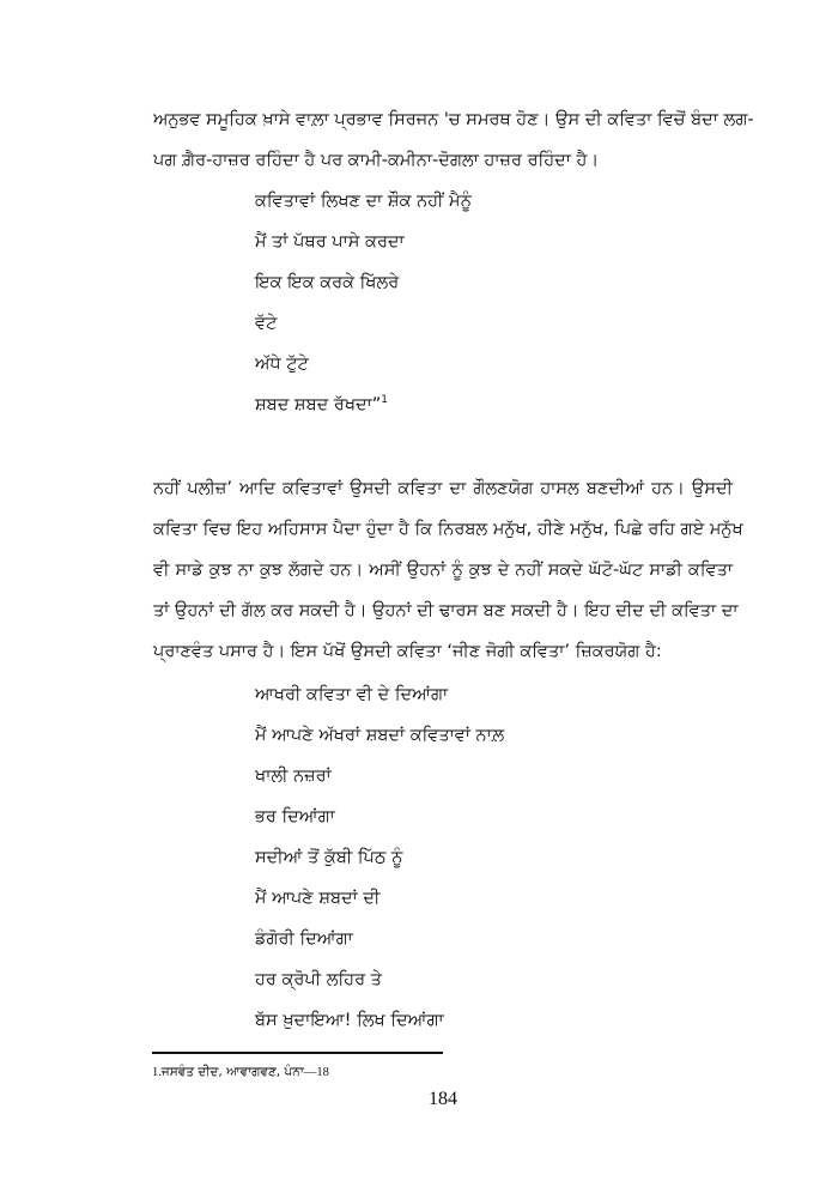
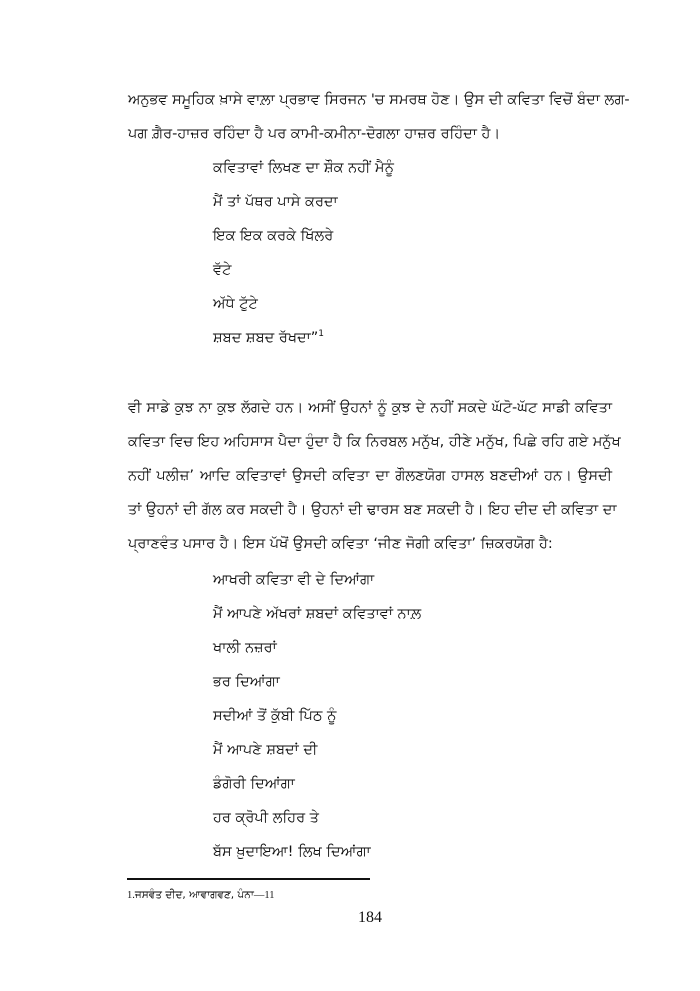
  ਅਨੁਭਵ ਸਮੂਹਿਕ ਖ਼ਾਸੇ ਵਾਲ਼ਾ ਪ੍ਰਭਾਵ ਸਿਰਜਨ 'ਚ ਸਮਰਥ ਹੋਣ। ਉਸ ਦੀ ਕਵਿਤਾ ਵਿਚੋਂ ਬੰਦਾ ਲਗ-
  ਪਗ ਗ਼ੈਰ-ਹਾਜ਼ਰ ਰਹਿੰਦਾ ਹੈ ਪਰ ਕਾਮੀ-ਕਮੀਨਾ-ਦੋਗਲਾ ਹਾਜ਼ਰ ਰਹਿੰਦਾ ਹੈ।
  ਕਵਿਤਾਵਾਂ ਲਿਖਣ ਦਾ ਸ਼ੌਕ ਨਹੀਂ ਮੈਨੂੰ
  ਮੈਂ ਤਾਂ ਪੱਥਰ ਪਾਸੇ ਕਰਦਾ
  ਇਕ ਇਕ ਕਰਕੇ ਖਿੱਲਰੇ
  ਵੱਟੇ
  ਅੱਧੇ ਟੁੱਟੇ
  ਸ਼ਬਦ ਸ਼ਬਦ ਰੱਖਦਾ”1
- ਨਹੀਂ ਪਲੀਜ਼’ ਆਦਿ ਕਵਿਤਾਵਾਂ ਉਸਦੀ ਕਵਿਤਾ ਦਾ ਗੌਲਣਯੋਗ ਹਾਸਲ ਬਣਦੀਆਂ ਹਨ। ਉਸਦੀ
+ ਵੀ ਸਾਡੇ ਕੁਝ ਨਾ ਕੁਝ ਲੱਗਦੇ ਹਨ। ਅਸੀਂ ਉਹਨਾਂ ਨੂੰ ਕੁਝ ਦੇ ਨਹੀਂ ਸਕਦੇ ਘੱਟੋ-ਘੱਟ ਸਾਡੀ ਕਵਿਤਾ
  ਕਵਿਤਾ ਵਿਚ ਇਹ ਅਹਿਸਾਸ ਪੈਦਾ ਹੁੰਦਾ ਹੈ ਕਿ ਨਿਰਬਲ ਮਨੁੱਖ, ਹੀਣੇ ਮਨੁੱਖ, ਪਿਛੇ ਰਹਿ ਗਏ ਮਨੁੱਖ
- ਵੀ ਸਾਡੇ ਕੁਝ ਨਾ ਕੁਝ ਲੱਗਦੇ ਹਨ। ਅਸੀਂ ਉਹਨਾਂ ਨੂੰ ਕੁਝ ਦੇ ਨਹੀਂ ਸਕਦੇ ਘੱਟੋ-ਘੱਟ ਸਾਡੀ ਕਵਿਤਾ
+ ਨਹੀਂ ਪਲੀਜ਼’ ਆਦਿ ਕਵਿਤਾਵਾਂ ਉਸਦੀ ਕਵਿਤਾ ਦਾ ਗੌਲਣਯੋਗ ਹਾਸਲ ਬਣਦੀਆਂ ਹਨ। ਉਸਦੀ
  ਤਾਂ ਉਹਨਾਂ ਦੀ ਗੱਲ ਕਰ ਸਕਦੀ ਹੈ। ਉਹਨਾਂ ਦੀ ਢਾਰਸ ਬਣ ਸਕਦੀ ਹੈ। ਇਹ ਦੀਦ ਦੀ ਕਵਿਤਾ ਦਾ
  ਪ੍ਰਾਣਵੰਤ ਪਸਾਰ ਹੈ। ਇਸ ਪੱਖੋਂ ਉਸਦੀ ਕਵਿਤਾ ‘ਜੀਣ ਜੋਗੀ ਕਵਿਤਾ’ ਜ਼ਿਕਰਯੋਗ ਹੈ:
  ਆਖਰੀ ਕਵਿਤਾ ਵੀ ਦੇ ਦਿਆਂਗਾ
  ਮੈਂ ਆਪਣੇ ਅੱਖਰਾਂ ਸ਼ਬਦਾਂ ਕਵਿਤਾਵਾਂ ਨਾਲ਼
  ਖਾਲੀ ਨਜ਼ਰਾਂ
  ਭਰ ਦਿਆਂਗਾ
  ਸਦੀਆਂ ਤੋਂ ਕੁੱਬੀ ਪਿੱਠ ਨੂੰ
  ਮੈਂ ਆਪਣੇ ਸ਼ਬਦਾਂ ਦੀ
  ਡੰਗੋਰੀ ਦਿਆਂਗਾ
  ਹਰ ਕ੍ਰੋਪੀ ਲਹਿਰ ਤੇ
  ਬੱਸ ਖ਼ੁਦਾਇਆ! ਲਿਖ ਦਿਆਂਗਾ
- 1.ਜਸਵੰਤ ਦੀਦ, ਆਵਾਗਵਣ, ਪੰਨਾ—18
+ 1.ਜਸਵੰਤ ਦੀਦ, ਆਵਾਗਵਣ, ਪੰਨਾ—11
  184
